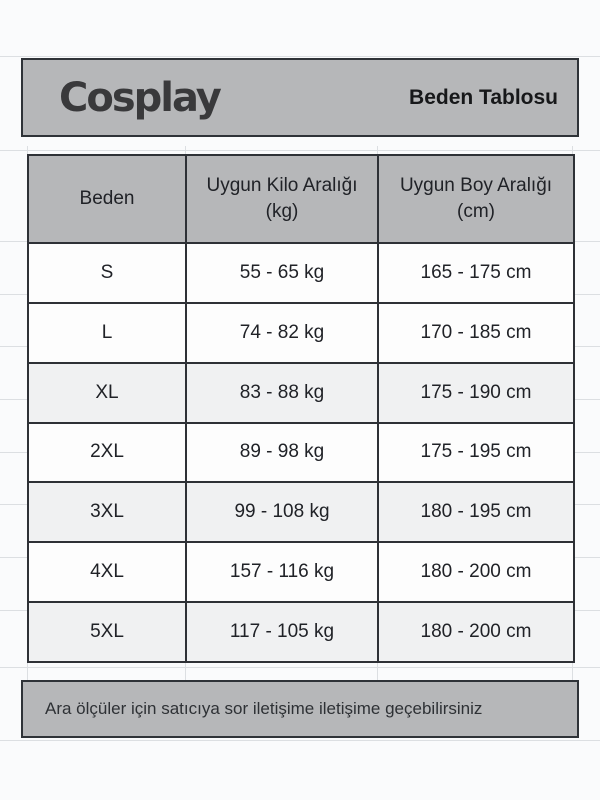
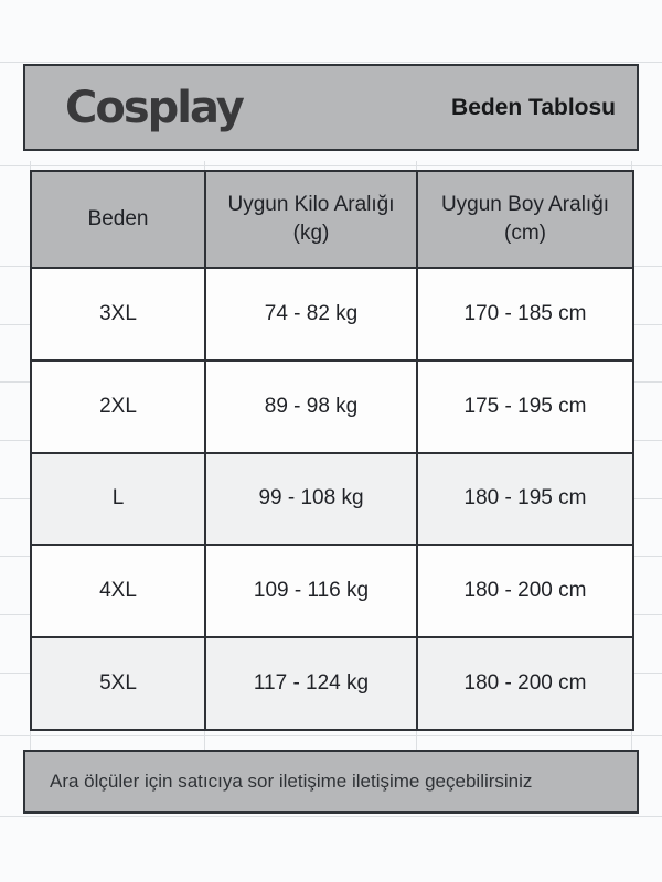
  Cosplay
  Beden Tablosu
  Beden	Uygun Kilo Aralığı (kg)	Uygun Boy Aralığı (cm)
- S	55 - 65 kg	165 - 175 cm
- L	74 - 82 kg	170 - 185 cm
+ 3XL	74 - 82 kg	170 - 185 cm
- XL	83 - 88 kg	175 - 190 cm
  2XL	89 - 98 kg	175 - 195 cm
- 3XL	99 - 108 kg	180 - 195 cm
+ L	99 - 108 kg	180 - 195 cm
- 4XL	157 - 116 kg	180 - 200 cm
+ 4XL	109 - 116 kg	180 - 200 cm
- 5XL	117 - 105 kg	180 - 200 cm
+ 5XL	117 - 124 kg	180 - 200 cm
  Ara ölçüler için satıcıya sor iletişime iletişime geçebilirsiniz
